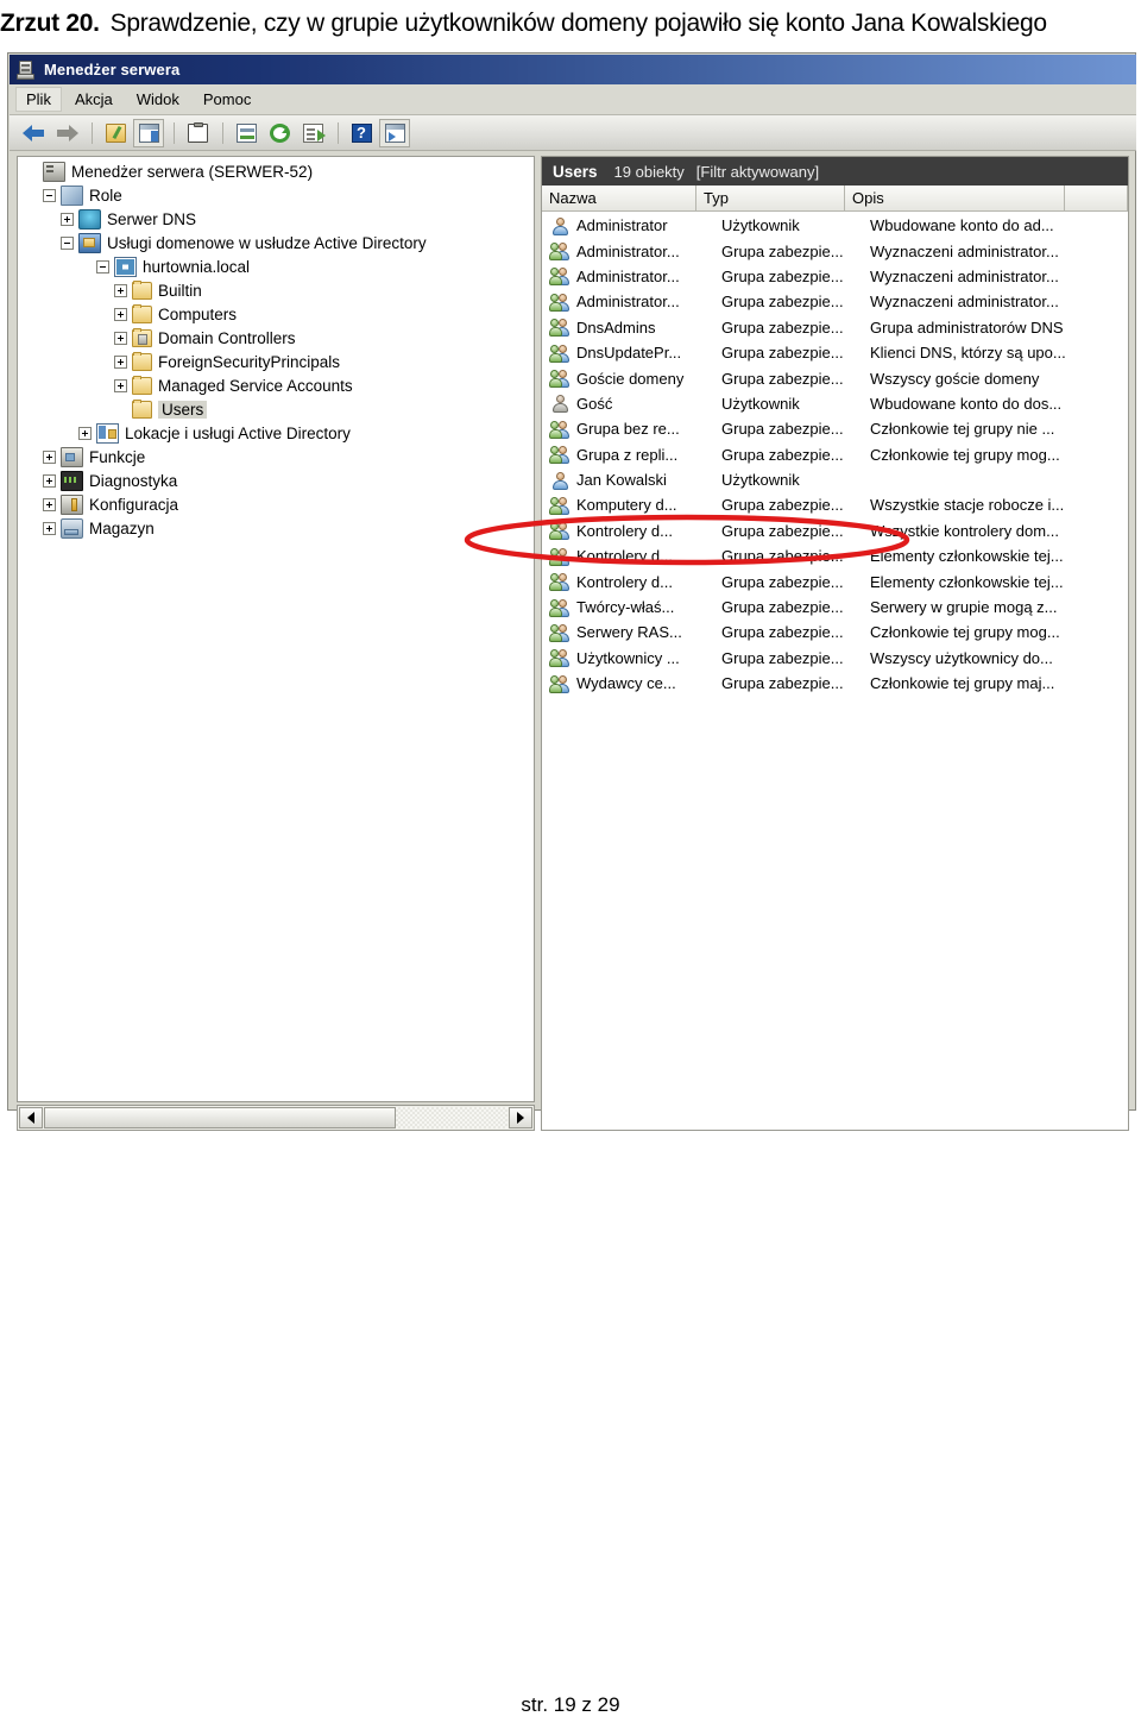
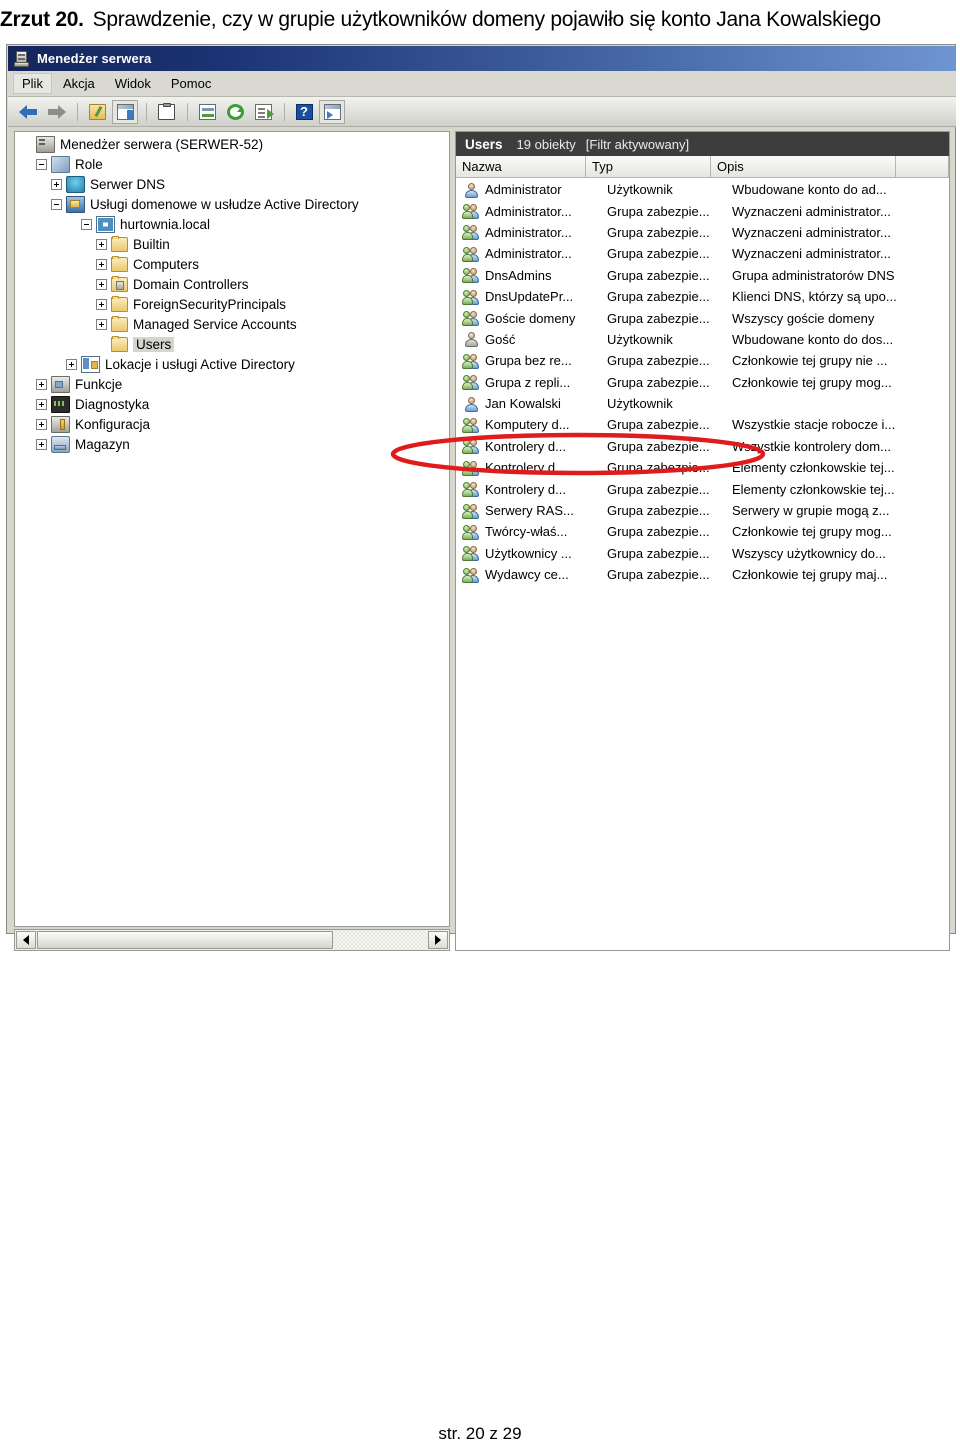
  Zrzut 20.
  Sprawdzenie, czy w grupie użytkowników domeny pojawiło się konto Jana Kowalskiego
  Menedżer serwera
  Plik
  Akcja
  Widok
  Pomoc
  ?
  Menedżer serwera (SERWER-52)
  Role
  Serwer DNS
  Usługi domenowe w usłudze Active Directory
  hurtownia.local
  Builtin
  Computers
  Domain Controllers
  ForeignSecurityPrincipals
  Managed Service Accounts
  Users
  Lokacje i usługi Active Directory
  Funkcje
  Diagnostyka
  Konfiguracja
  Magazyn
  Users
  19 obiekty
  [Filtr aktywowany]
  Nazwa
  Typ
  Opis
  Administrator
  Użytkownik
  Wbudowane konto do ad...
  Administrator...
  Grupa zabezpie...
  Wyznaczeni administrator...
  Administrator...
  Grupa zabezpie...
  Wyznaczeni administrator...
  Administrator...
  Grupa zabezpie...
  Wyznaczeni administrator...
  DnsAdmins
  Grupa zabezpie...
  Grupa administratorów DNS
  DnsUpdatePr...
  Grupa zabezpie...
  Klienci DNS, którzy są upo...
  Goście domeny
  Grupa zabezpie...
  Wszyscy goście domeny
  Gość
  Użytkownik
  Wbudowane konto do dos...
  Grupa bez re...
  Grupa zabezpie...
  Członkowie tej grupy nie ...
  Grupa z repli...
  Grupa zabezpie...
  Członkowie tej grupy mog...
  Jan Kowalski
  Użytkownik
  Komputery d...
  Grupa zabezpie...
  Wszystkie stacje robocze i...
  Kontrolery d...
  Grupa zabezpie...
  ystkie kontrolery dom...
  Kontrolery d...
  Elementy członkowskie tej...
  Kontrolery d...
  Grupa zabezpie...
  Elementy członkowskie tej...
- Twórcy-właś...
+ Serwery RAS...
  Grupa zabezpie...
  Serwery w grupie mogą z...
- Serwery RAS...
+ Twórcy-właś...
  Grupa zabezpie...
  Członkowie tej grupy mog...
  Użytkownicy ...
  Grupa zabezpie...
  Wszyscy użytkownicy do...
  Wydawcy ce...
  Grupa zabezpie...
  Członkowie tej grupy maj...
- str. 19 z 29
+ str. 20 z 29
